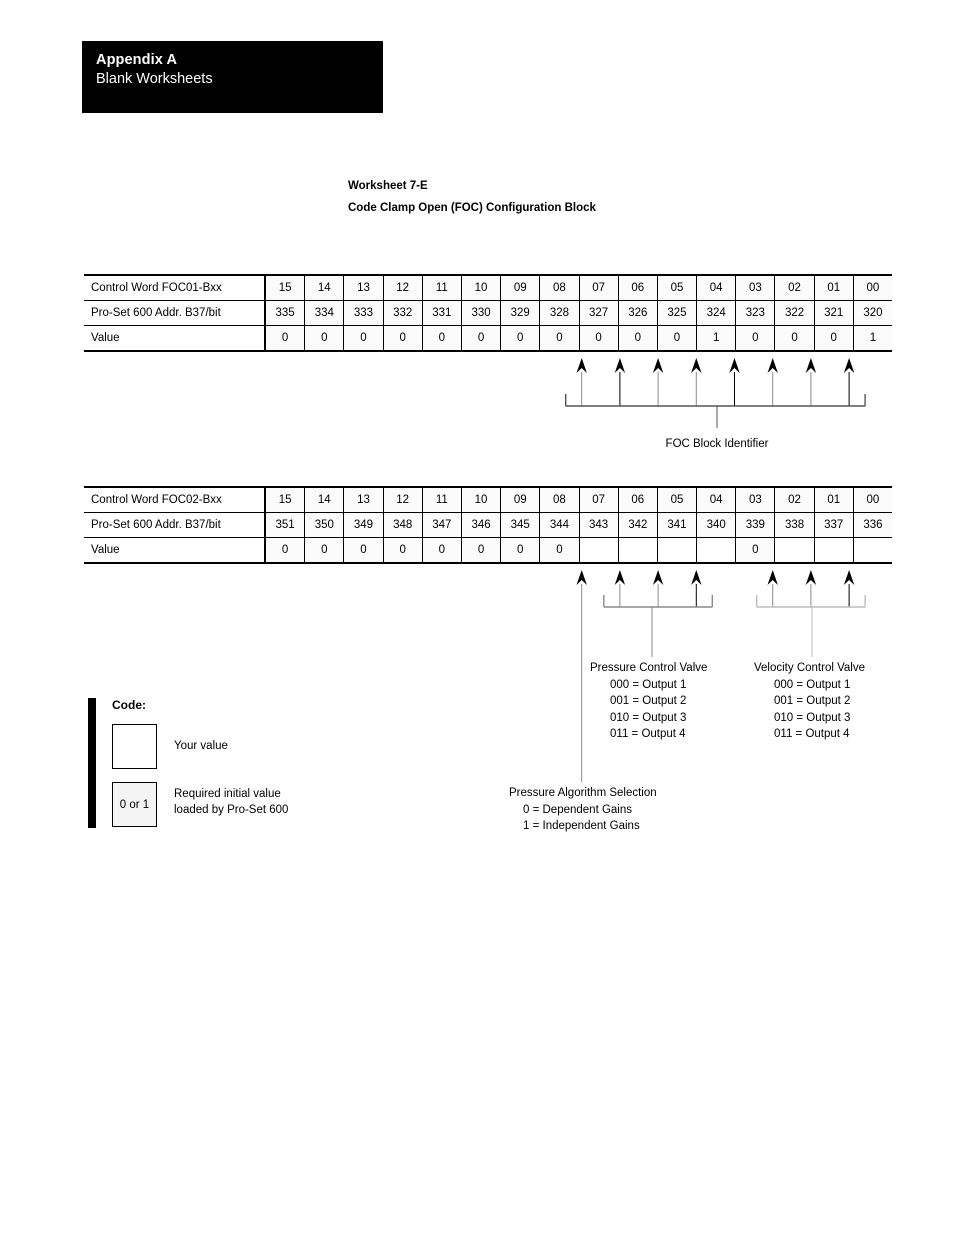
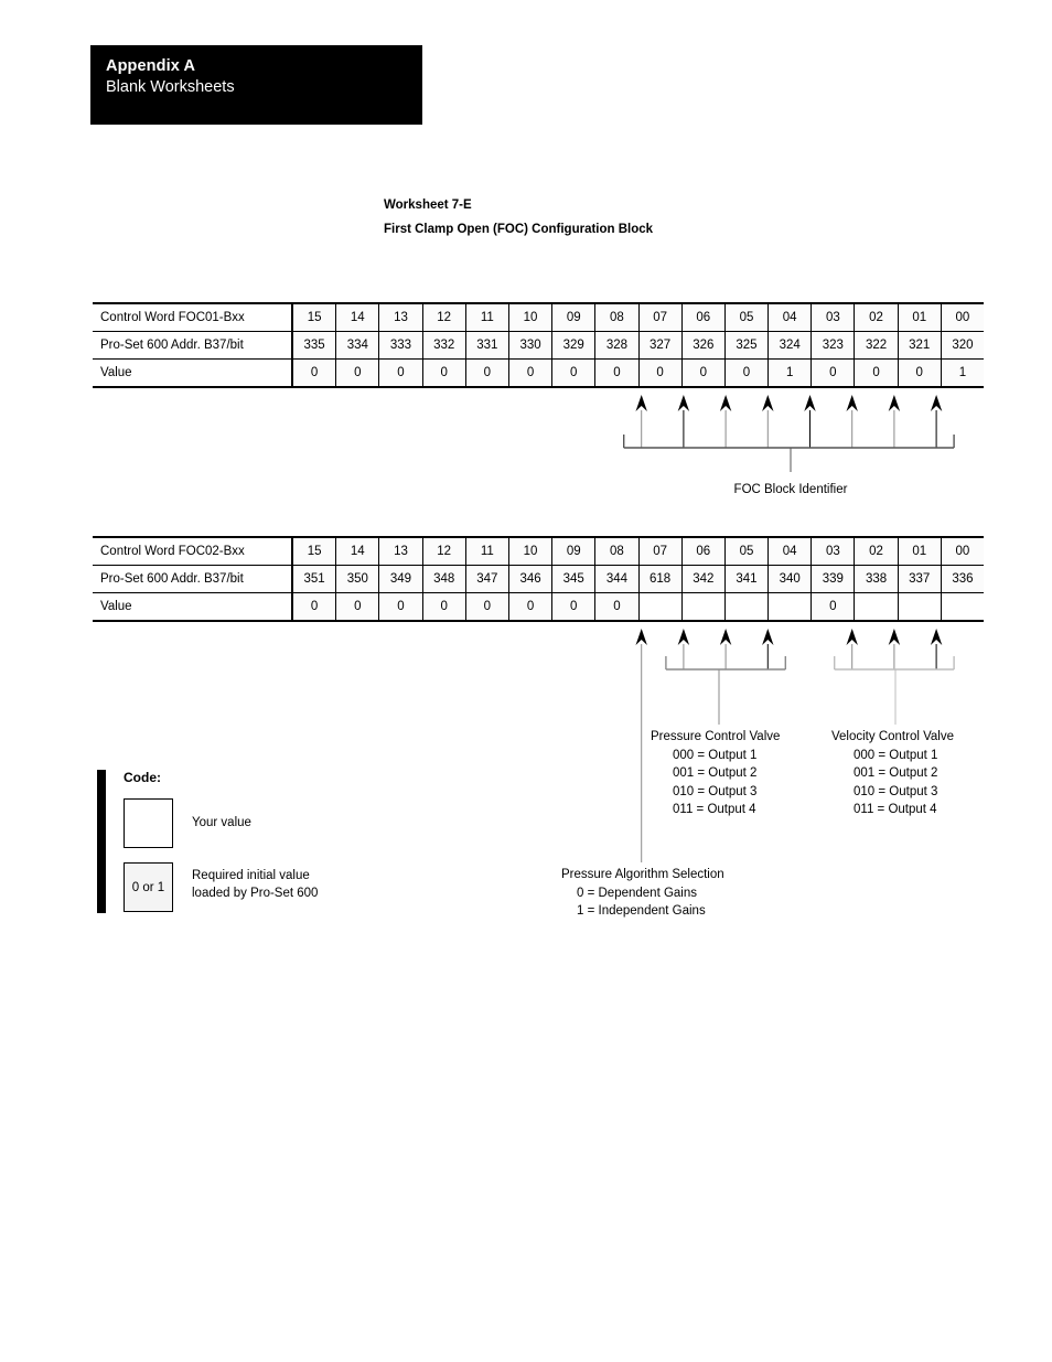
  Appendix A
  Blank Worksheets
  Worksheet 7-E
- Code Clamp Open (FOC) Configuration Block
+ First Clamp Open (FOC) Configuration Block
  Control Word FOC01-Bxx	15	14	13	12	11	10	09	08	07	06	05	04	03	02	01	00
  Pro-Set 600 Addr. B37/bit	335	334	333	332	331	330	329	328	327	326	325	324	323	322	321	320
  Value	0	0	0	0	0	0	0	0	0	0	0	1	0	0	0	1
  Control Word FOC02-Bxx	15	14	13	12	11	10	09	08	07	06	05	04	03	02	01	00
- Pro-Set 600 Addr. B37/bit	351	350	349	348	347	346	345	344	343	342	341	340	339	338	337	336
+ Pro-Set 600 Addr. B37/bit	351	350	349	348	347	346	345	344	618	342	341	340	339	338	337	336
  Value	0	0	0	0	0	0	0	0					0
  FOC Block Identifier
  Pressure Control Valve
  000 = Output 1
  001 = Output 2
  010 = Output 3
  011 = Output 4
  Velocity Control Valve
  000 = Output 1
  001 = Output 2
  010 = Output 3
  011 = Output 4
  Pressure Algorithm Selection
  0 = Dependent Gains
  1 = Independent Gains
  Code:
  Your value
  0 or 1
  Required initial value
  loaded by Pro-Set 600
